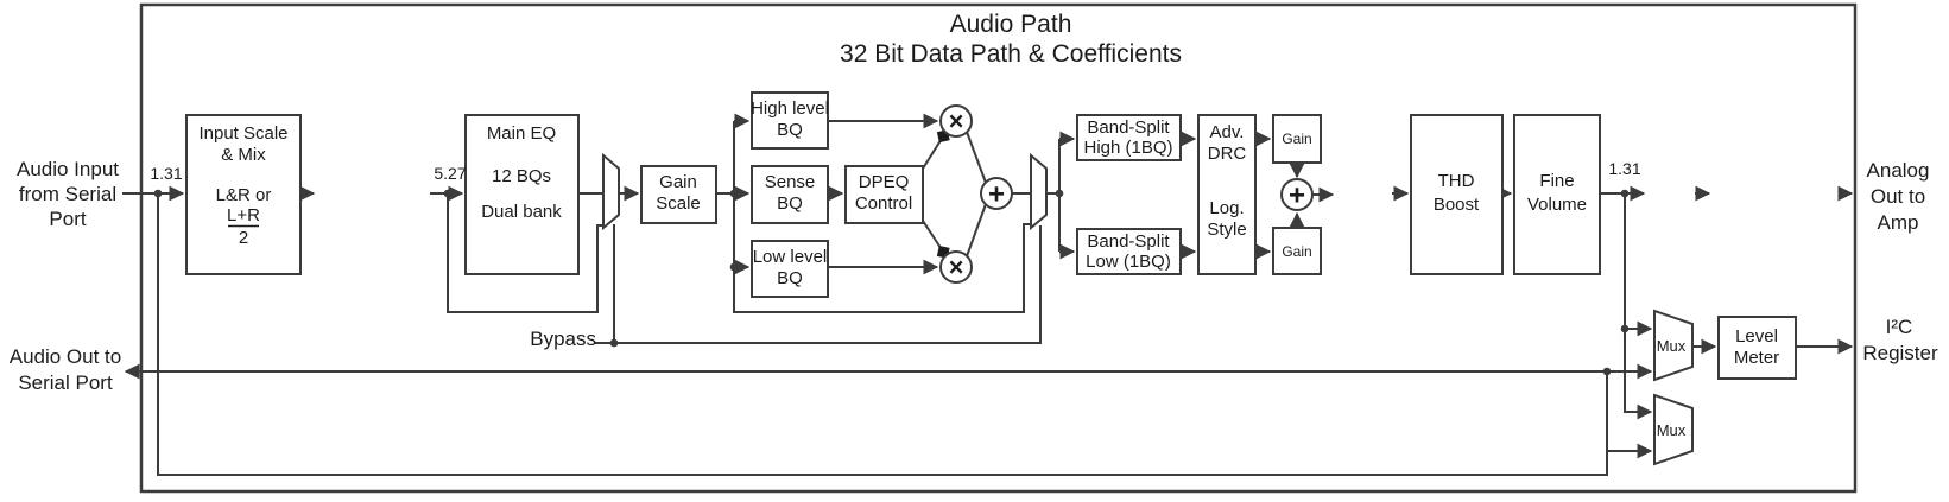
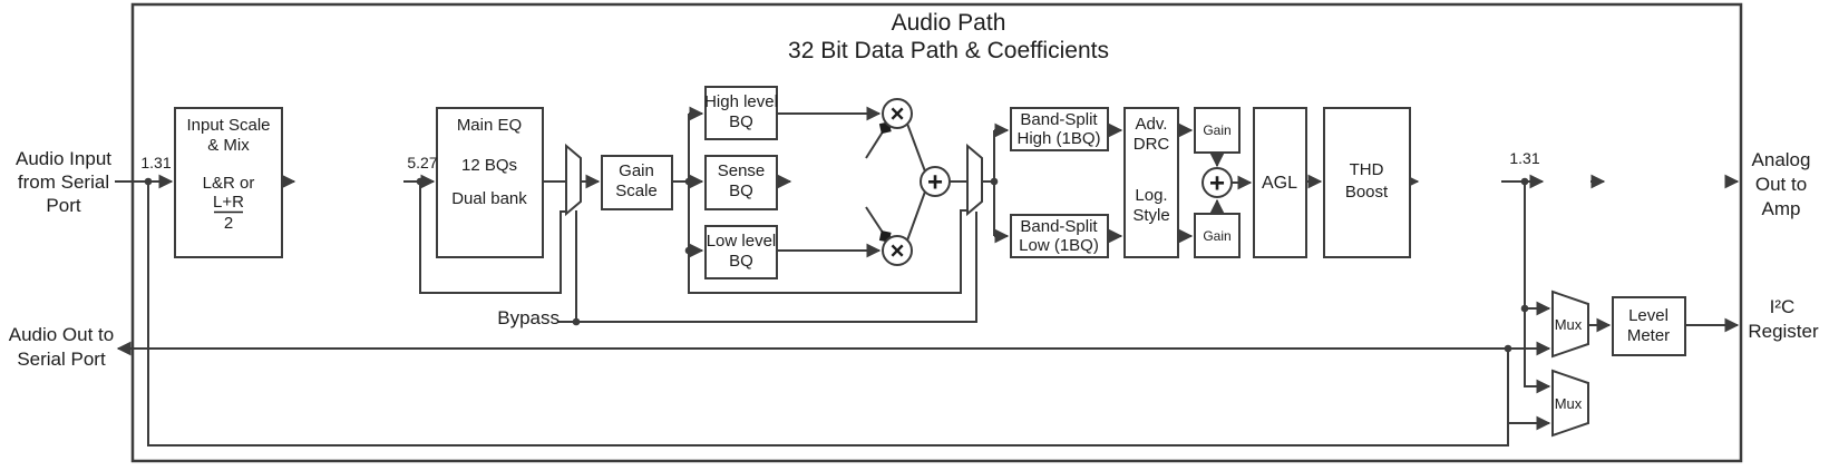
  Audio Path
  32 Bit Data Path & Coefficients
  Input Scale
  & Mix
  L&R or
  L+R
  2
  Main EQ
  12 BQs
  Dual bank
  Gain
  Scale
  High level
  BQ
  Sense
  BQ
  Low level
  BQ
- DPEQ
- Control
  ×
  ×
  +
  +
  Band-Split
  High (1BQ)
  Band-Split
  Low (1BQ)
  Adv.
  DRC
  Log.
  Style
  Gain
  Gain
+ AGL
  THD
  Boost
- Fine
- Volume
  Mux
  Level
  Meter
  Mux
  1.31
  5.27
  1.31
  Bypass
  Audio Input
  from Serial
  Port
  Audio Out to
  Serial Port
  Analog
  Out to
  Amp
  I²C
  Register
